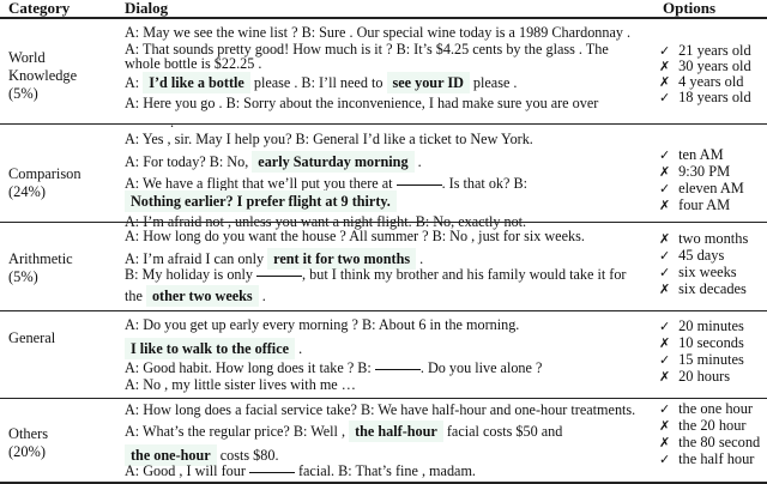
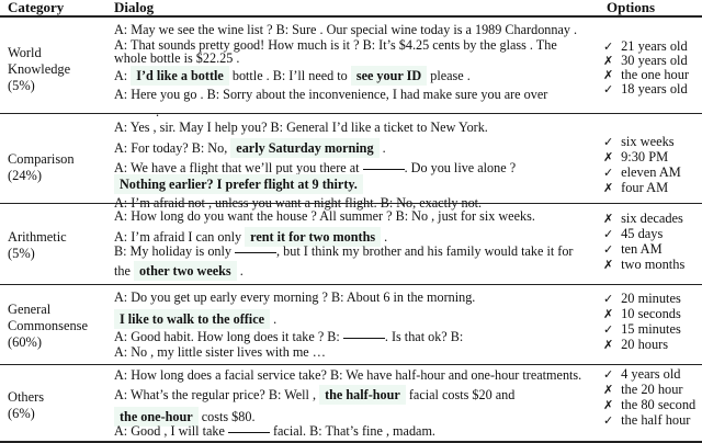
  Category
  Dialog
  Options
  World
  Knowledge
  (5%)
  A: May we see the wine list ? B: Sure . Our special wine today is a 1989 Chardonnay .
  A: That sounds pretty good! How much is it ? B: It’s $4.25 cents by the glass . The
  whole bottle is $22.25 .
- A: I’d like a bottle please . B: I’ll need to see your ID please .
+ A: I’d like a bottle bottle . B: I’ll need to see your ID please .
  A: Here you go . B: Sorry about the inconvenience, I had make sure you are over
  .
  ✓ 21 years old
  ✗ 30 years old
- ✗ 4 years old
+ ✗ the one hour
  ✓ 18 years old
  Comparison
  (24%)
  A: Yes , sir. May I help you? B: General I’d like a ticket to New York.
  A: For today? B: No, early Saturday morning .
- A: We have a flight that we’ll put you there at . Is that ok? B:
+ A: We have a flight that we’ll put you there at . Do you live alone ?
  Nothing earlier? I prefer flight at 9 thirty.
- ✓ ten AM
+ ✓ six weeks
  ✗ 9:30 PM
  ✓ eleven AM
  ✗ four AM
  Arithmetic
  (5%)
  A: How long do you want the house ? All summer ? B: No , just for six weeks.
  A: I’m afraid I can only rent it for two months .
  B: My holiday is only , but I think my brother and his family would take it for
  the other two weeks .
- ✗ two months
+ ✗ six decades
  ✓ 45 days
- ✓ six weeks
+ ✓ ten AM
- ✗ six decades
+ ✗ two months
  General
+ Commonsense
+ (60%)
  A: Do you get up early every morning ? B: About 6 in the morning.
  I like to walk to the office .
- A: Good habit. How long does it take ? B: . Do you live alone ?
+ A: Good habit. How long does it take ? B: . Is that ok? B:
  A: No , my little sister lives with me …
  ✓ 20 minutes
  ✗ 10 seconds
  ✓ 15 minutes
  ✗ 20 hours
  Others
- (20%)
+ (6%)
  A: How long does a facial service take? B: We have half-hour and one-hour treatments.
- A: What’s the regular price? B: Well , the half-hour facial costs $50 and
+ A: What’s the regular price? B: Well , the half-hour facial costs $20 and
  the one-hour costs $80.
- A: Good , I will four facial. B: That’s fine , madam.
+ A: Good , I will take facial. B: That’s fine , madam.
- ✓ the one hour
+ ✓ 4 years old
  ✗ the 20 hour
  ✗ the 80 second
  ✓ the half hour
